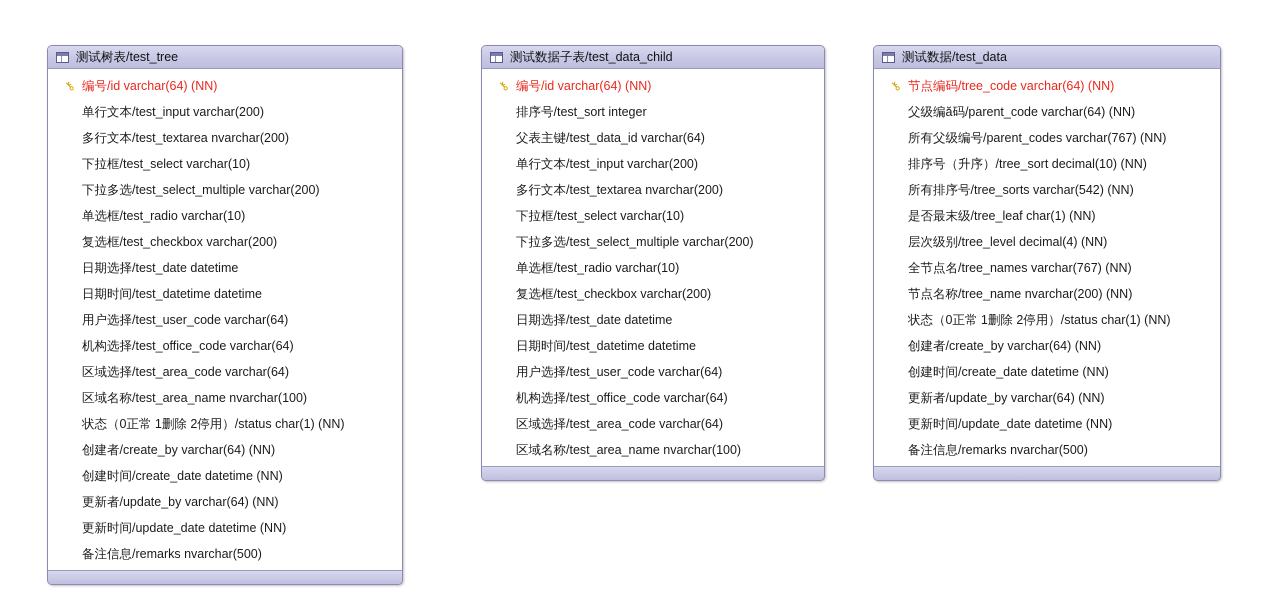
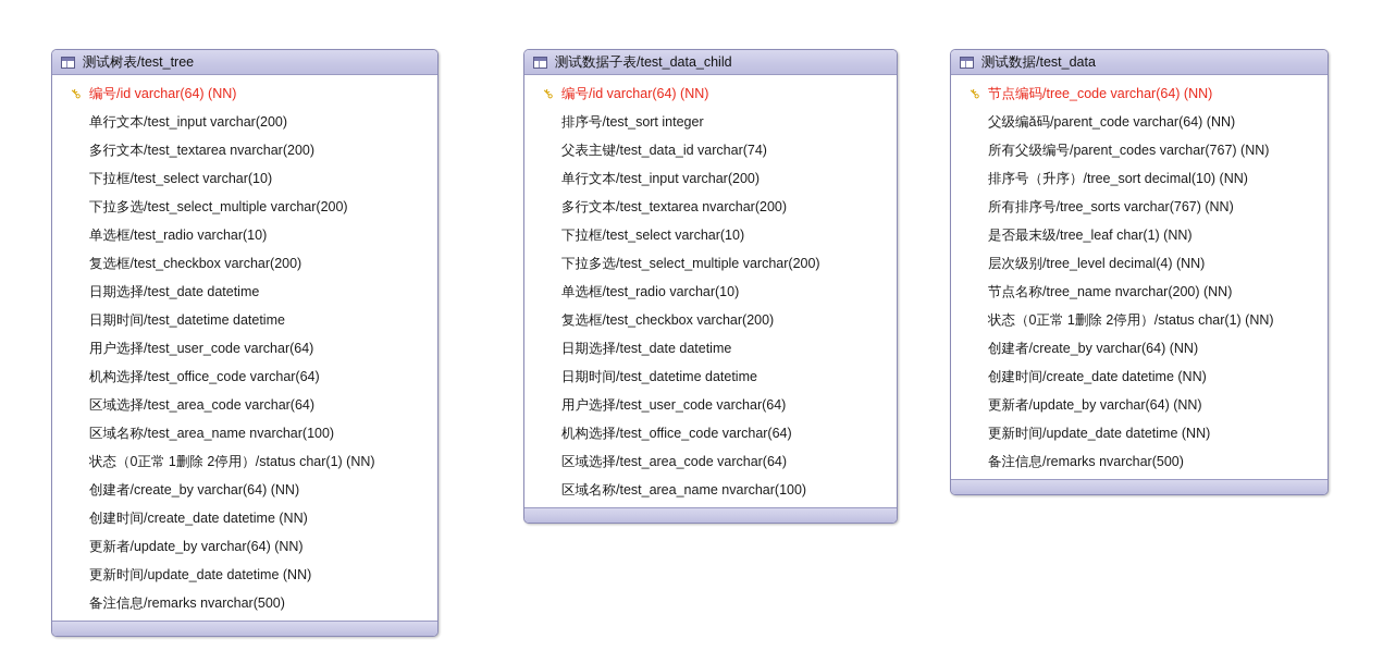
  测试树表/test_tree
  编号/id varchar(64) (NN)
  单行文本/test_input varchar(200)
  多行文本/test_textarea nvarchar(200)
  下拉框/test_select varchar(10)
  下拉多选/test_select_multiple varchar(200)
  单选框/test_radio varchar(10)
  复选框/test_checkbox varchar(200)
  日期选择/test_date datetime
  日期时间/test_datetime datetime
  用户选择/test_user_code varchar(64)
  机构选择/test_office_code varchar(64)
  区域选择/test_area_code varchar(64)
  区域名称/test_area_name nvarchar(100)
  状态（0正常 1删除 2停用）/status char(1) (NN)
  创建者/create_by varchar(64) (NN)
  创建时间/create_date datetime (NN)
  更新者/update_by varchar(64) (NN)
  更新时间/update_date datetime (NN)
  备注信息/remarks nvarchar(500)
  测试数据子表/test_data_child
  编号/id varchar(64) (NN)
  排序号/test_sort integer
- 父表主键/test_data_id varchar(64)
+ 父表主键/test_data_id varchar(74)
  单行文本/test_input varchar(200)
  多行文本/test_textarea nvarchar(200)
  下拉框/test_select varchar(10)
  下拉多选/test_select_multiple varchar(200)
  单选框/test_radio varchar(10)
  复选框/test_checkbox varchar(200)
  日期选择/test_date datetime
  日期时间/test_datetime datetime
  用户选择/test_user_code varchar(64)
  机构选择/test_office_code varchar(64)
  区域选择/test_area_code varchar(64)
  区域名称/test_area_name nvarchar(100)
  测试数据/test_data
  节点编码/tree_code varchar(64) (NN)
  父级编ă码/parent_code varchar(64) (NN)
  所有父级编号/parent_codes varchar(767) (NN)
  排序号（升序）/tree_sort decimal(10) (NN)
- 所有排序号/tree_sorts varchar(542) (NN)
+ 所有排序号/tree_sorts varchar(767) (NN)
  是否最末级/tree_leaf char(1) (NN)
  层次级别/tree_level decimal(4) (NN)
- 全节点名/tree_names varchar(767) (NN)
  节点名称/tree_name nvarchar(200) (NN)
  状态（0正常 1删除 2停用）/status char(1) (NN)
  创建者/create_by varchar(64) (NN)
  创建时间/create_date datetime (NN)
  更新者/update_by varchar(64) (NN)
  更新时间/update_date datetime (NN)
  备注信息/remarks nvarchar(500)
